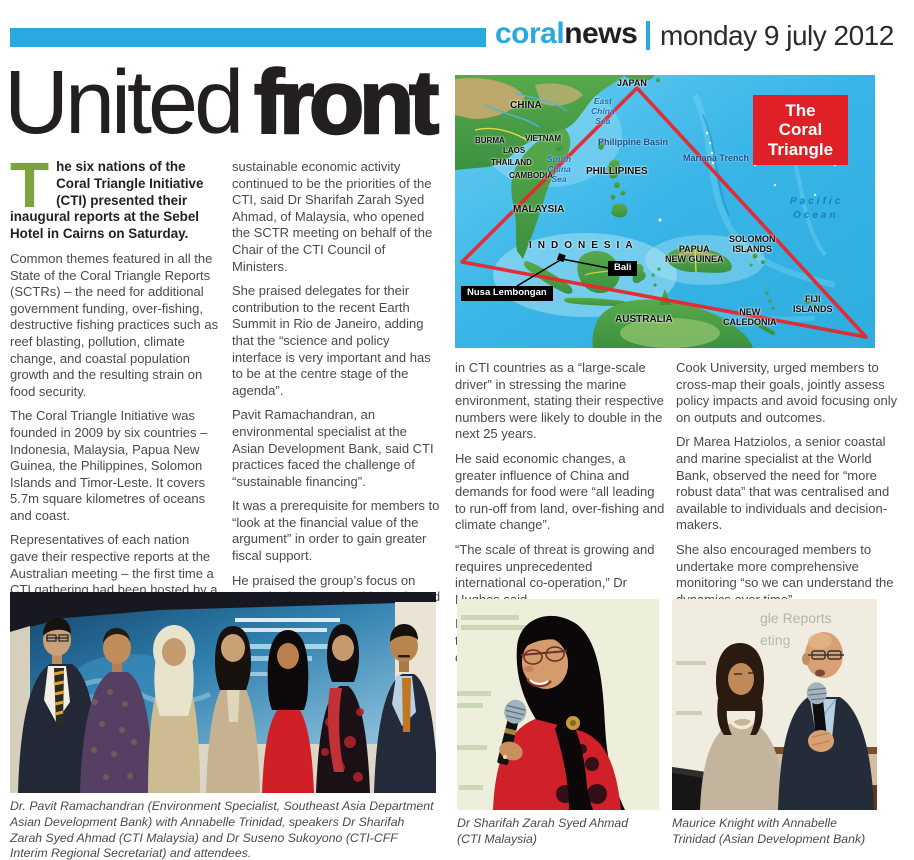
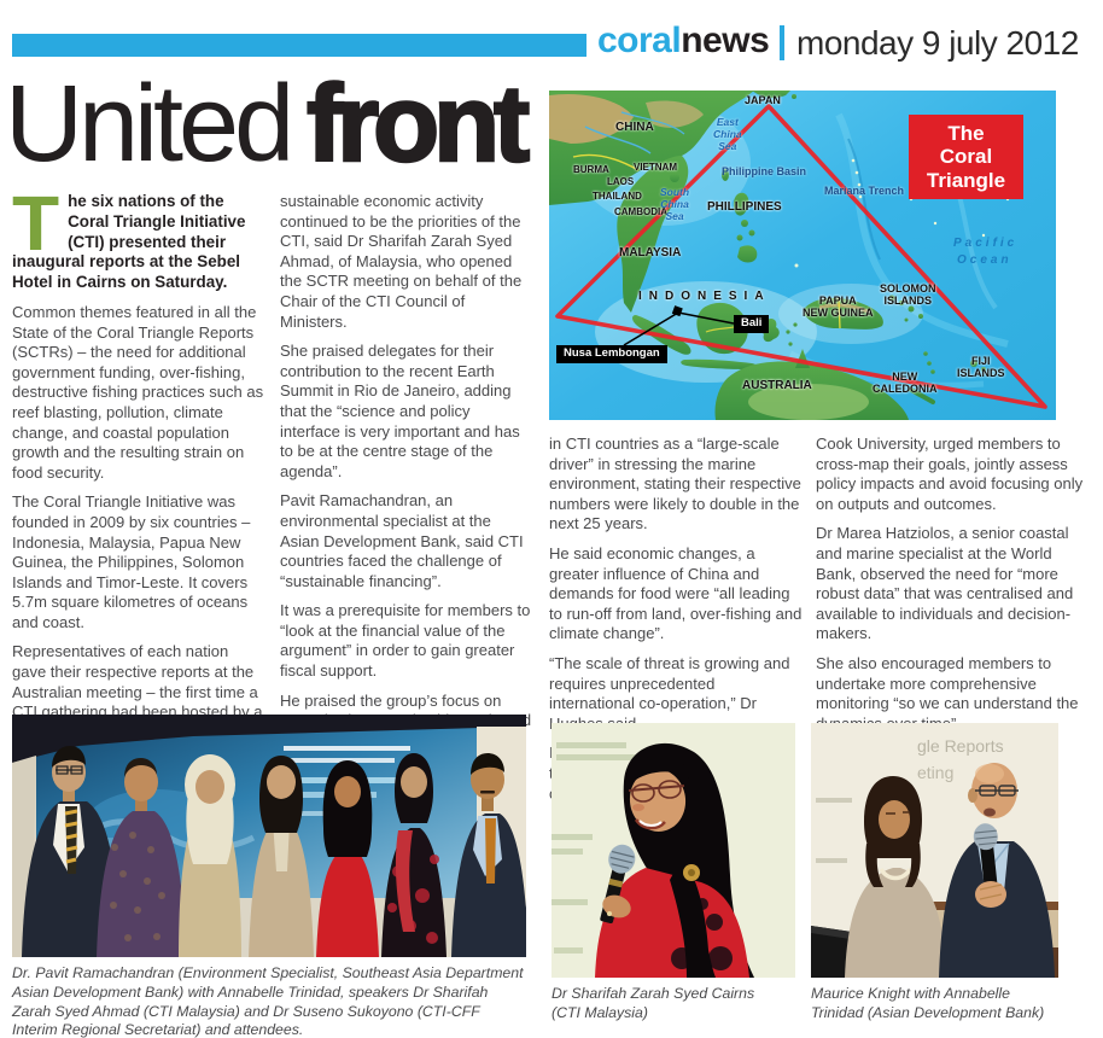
  coralnews
  monday 9 july 2012
  United front
  T
  he six nations of the Coral Triangle Initiative (CTI) presented their inaugural reports at the Sebel Hotel in Cairns on Saturday.
  Common themes featured in all the State of the Coral Triangle Reports (SCTRs) – the need for additional government funding, over-fishing, destructive fishing practices such as reef blasting, pollution, climate change, and coastal population growth and the resulting strain on food security.
  The Coral Triangle Initiative was founded in 2009 by six countries – Indonesia, Malaysia, Papua New Guinea, the Philippines, Solomon Islands and Timor-Leste. It covers 5.7m square kilometres of oceans and coast.
  Representatives of each nation gave their respective reports at the Australian meeting – the first time a CTI gathering had been hosted by a
  sustainable economic activity continued to be the priorities of the CTI, said Dr Sharifah Zarah Syed Ahmad, of Malaysia, who opened the SCTR meeting on behalf of the Chair of the CTI Council of Ministers.
  She praised delegates for their contribution to the recent Earth Summit in Rio de Janeiro, adding that the “science and policy interface is very important and has to be at the centre stage of the agenda”.
- Pavit Ramachandran, an environmental specialist at the Asian Development Bank, said CTI practices faced the challenge of “sustainable financing”.
+ Pavit Ramachandran, an environmental specialist at the Asian Development Bank, said CTI countries faced the challenge of “sustainable financing”.
  It was a prerequisite for members to “look at the financial value of the argument” in order to gain greater fiscal support.
  The Coral Triangle
  JAPAN
  CHINA
  East
  China
  Sea
  BURMA
  VIETNAM
  LAOS
  THAILAND
  CAMBODIA
  South
  China
  Sea
  Philippine Basin
  PHILLIPINES
  Mariana Trench
  MALAYSIA
  INDONESIA
  PAPUA
  NEW GUINEA
  SOLOMON
  ISLANDS
  AUSTRALIA
  NEW
  CALEDONIA
  FIJI
  ISLANDS
  Pacific
  Ocean
  Bali
  Nusa Lembongan
  in CTI countries as a “large-scale driver” in stressing the marine environment, stating their respective numbers were likely to double in the next 25 years.
  He said economic changes, a greater influence of China and demands for food were “all leading to run-off from land, over-fishing and climate change”.
  “The scale of threat is growing and requires unprecedented international co-operation,” Dr
  Cook University, urged members to cross-map their goals, jointly assess policy impacts and avoid focusing only on outputs and outcomes.
  Dr Marea Hatziolos, a senior coastal and marine specialist at the World Bank, observed the need for “more robust data” that was centralised and available to individuals and decision-makers.
  She also encouraged members to undertake more comprehensive monitoring “so we can understand the
  gle Reports
  eting
  Dr. Pavit Ramachandran (Environment Specialist, Southeast Asia Department Asian Development Bank) with Annabelle Trinidad, speakers Dr Sharifah Zarah Syed Ahmad (CTI Malaysia) and Dr Suseno Sukoyono (CTI-CFF Interim Regional Secretariat) and attendees.
- Dr Sharifah Zarah Syed Ahmad (CTI Malaysia)
+ Dr Sharifah Zarah Syed Cairns (CTI Malaysia)
  Maurice Knight with Annabelle Trinidad (Asian Development Bank)
